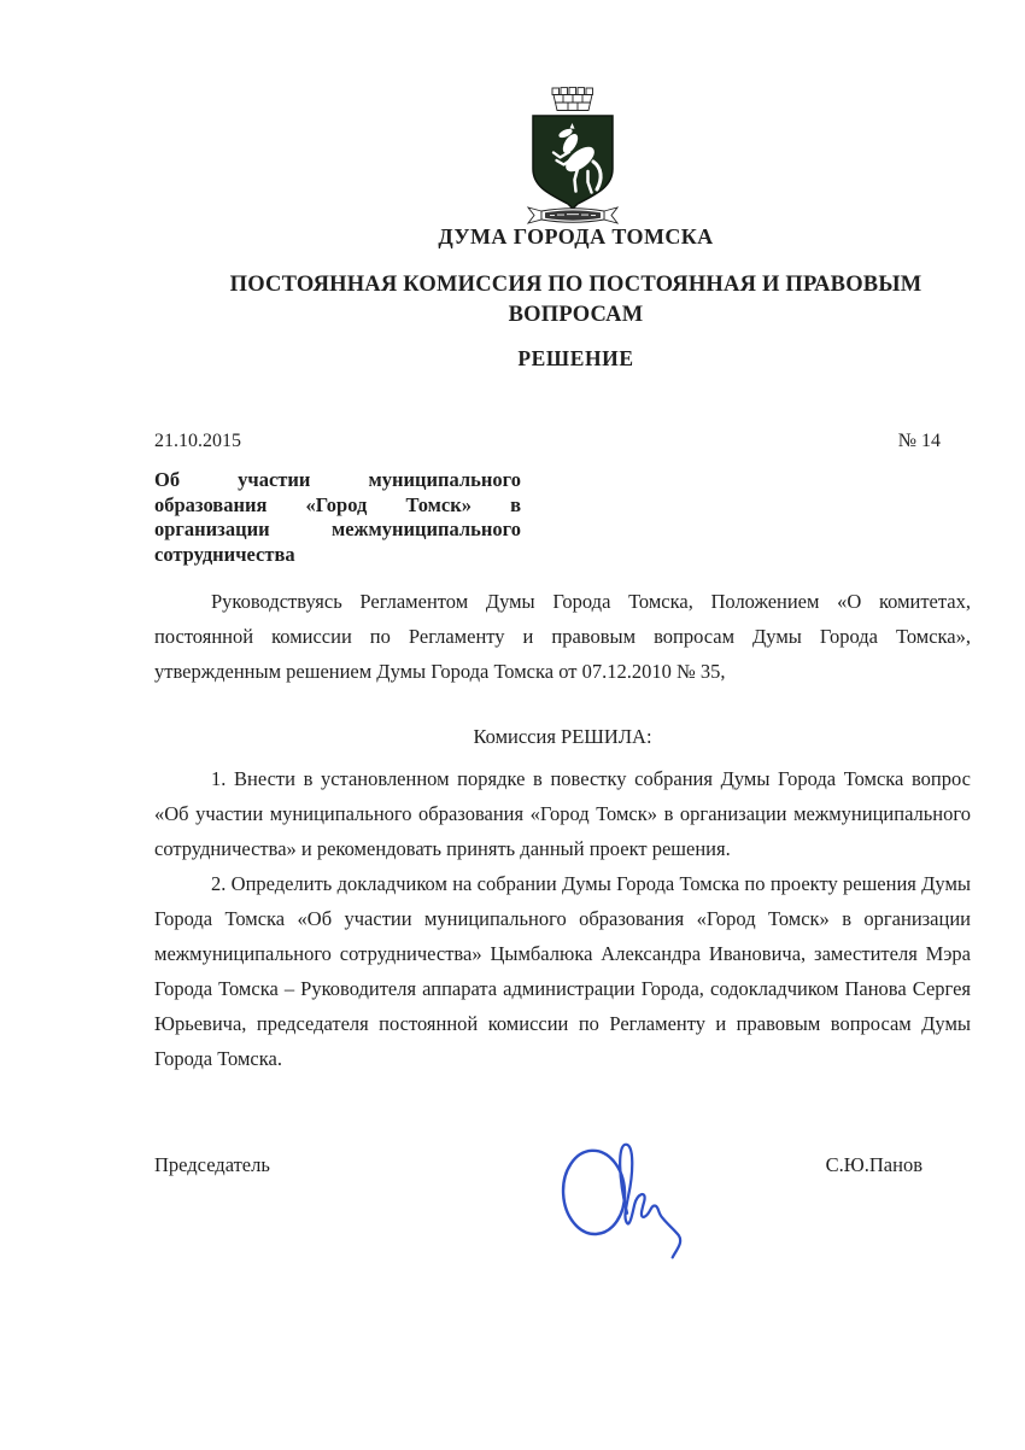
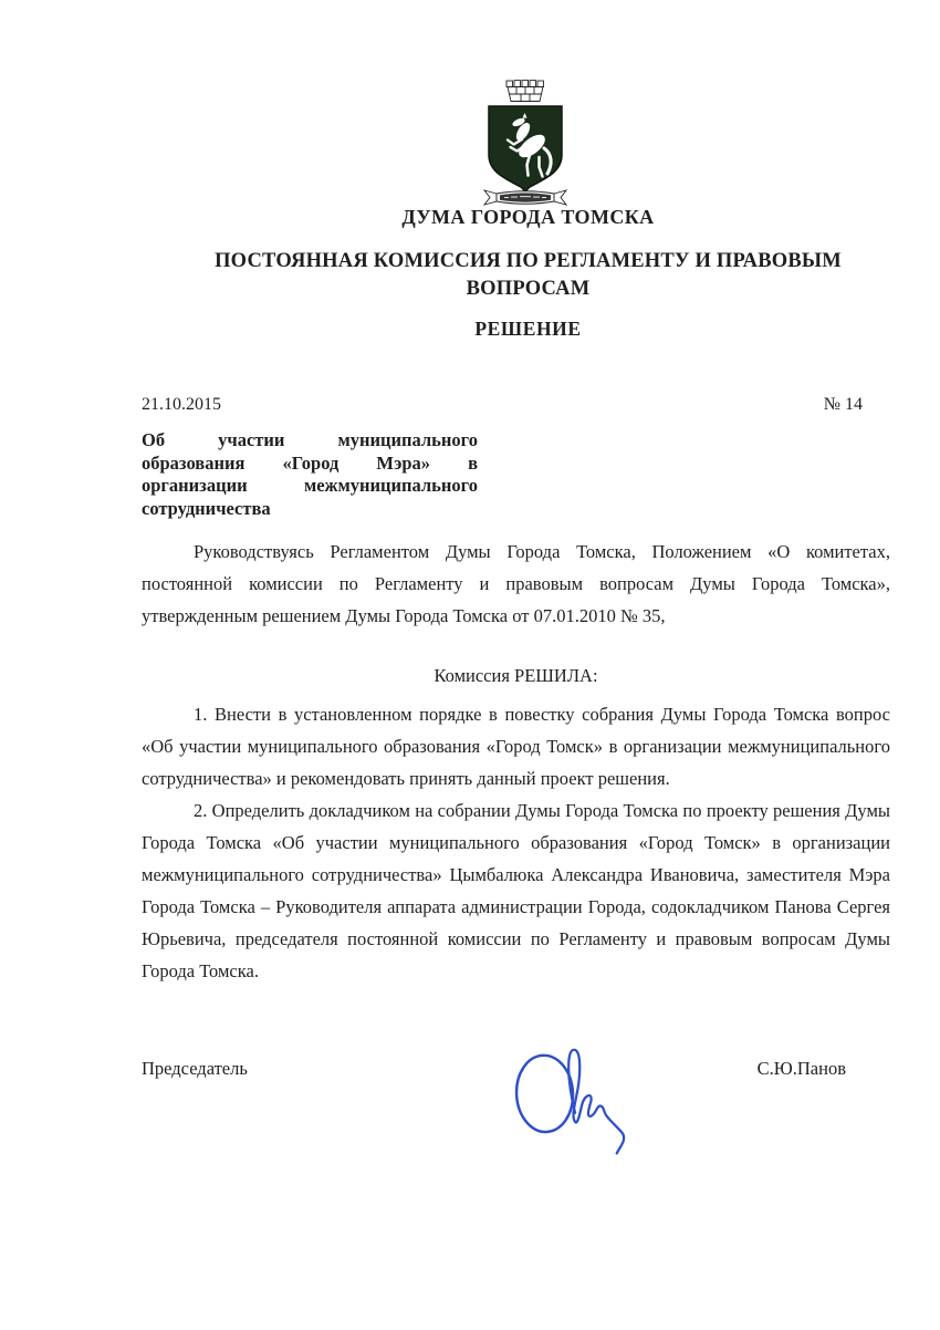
  ДУМА ГОРОДА ТОМСКА
- ПОСТОЯННАЯ КОМИССИЯ ПО ПОСТОЯННАЯ И ПРАВОВЫМ ВОПРОСАМ
+ ПОСТОЯННАЯ КОМИССИЯ ПО РЕГЛАМЕНТУ И ПРАВОВЫМ ВОПРОСАМ
  РЕШЕНИЕ
  21.10.2015
  № 14
- Об участии муниципального образования «Город Томск» в организации межмуниципального сотрудничества
+ Об участии муниципального образования «Город Мэра» в организации межмуниципального сотрудничества
- Руководствуясь Регламентом Думы Города Томска, Положением «О комитетах, постоянной комиссии по Регламенту и правовым вопросам Думы Города Томска», утвержденным решением Думы Города Томска от 07.12.2010 № 35,
+ Руководствуясь Регламентом Думы Города Томска, Положением «О комитетах, постоянной комиссии по Регламенту и правовым вопросам Думы Города Томска», утвержденным решением Думы Города Томска от 07.01.2010 № 35,
  Комиссия РЕШИЛА:
  1. Внести в установленном порядке в повестку собрания Думы Города Томска вопрос «Об участии муниципального образования «Город Томск» в организации межмуниципального сотрудничества» и рекомендовать принять данный проект решения.
  2. Определить докладчиком на собрании Думы Города Томска по проекту решения Думы Города Томска «Об участии муниципального образования «Город Томск» в организации межмуниципального сотрудничества» Цымбалюка Александра Ивановича, заместителя Мэра Города Томска – Руководителя аппарата администрации Города, содокладчиком Панова Сергея Юрьевича, председателя постоянной комиссии по Регламенту и правовым вопросам Думы Города Томска.
  Председатель
  С.Ю.Панов
